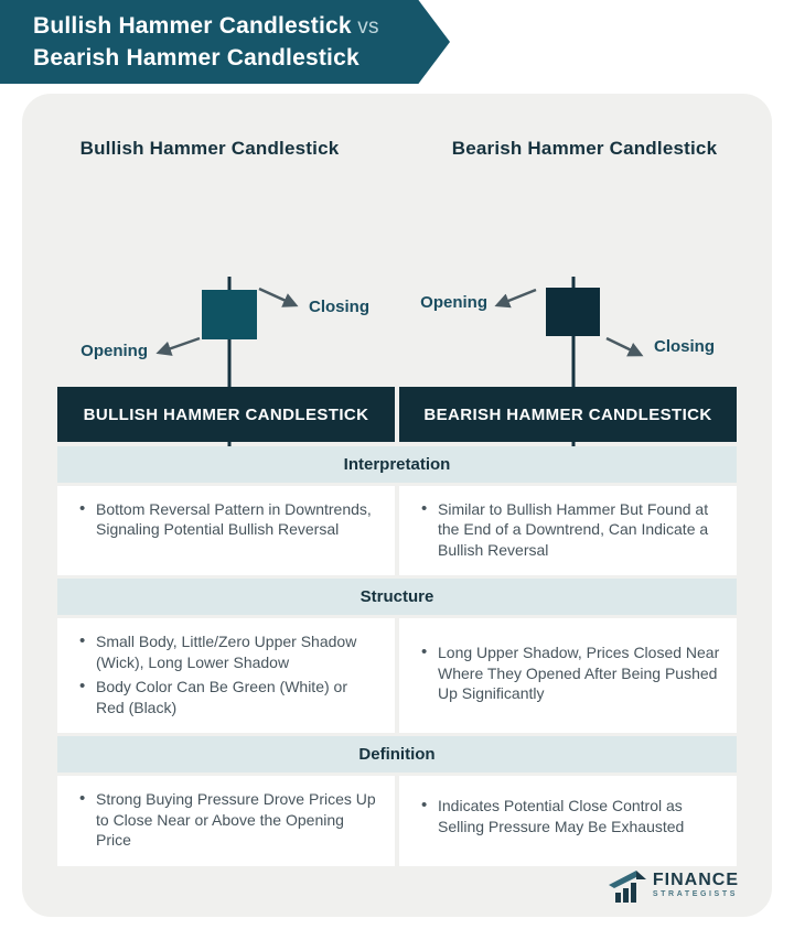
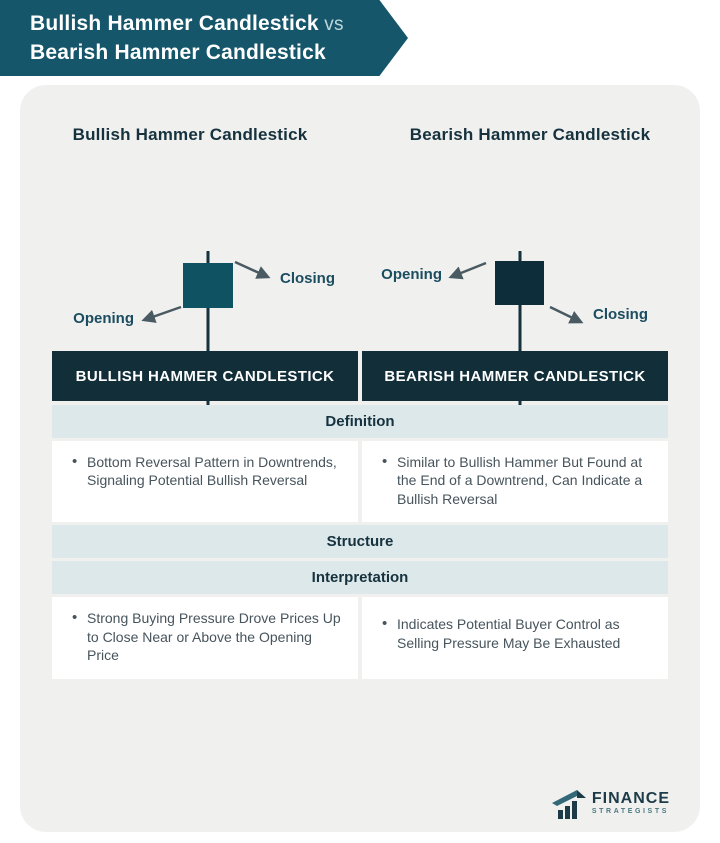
  Bullish Hammer Candlestick vs
  Bearish Hammer Candlestick
  Bullish Hammer Candlestick
  Bearish Hammer Candlestick
  Closing
  Opening
  Opening
  Closing
  BULLISH HAMMER CANDLESTICK
  BEARISH HAMMER CANDLESTICK
- Interpretation
+ Definition
  Bottom Reversal Pattern in Downtrends, Signaling Potential Bullish Reversal
  Similar to Bullish Hammer But Found at the End of a Downtrend, Can Indicate a Bullish Reversal
  Structure
- Small Body, Little/Zero Upper Shadow (Wick), Long Lower Shadow
- Body Color Can Be Green (White) or Red (Black)
- Long Upper Shadow, Prices Closed Near Where They Opened After Being Pushed Up Significantly
- Definition
+ Interpretation
  Strong Buying Pressure Drove Prices Up to Close Near or Above the Opening Price
- Indicates Potential Close Control as Selling Pressure May Be Exhausted
+ Indicates Potential Buyer Control as Selling Pressure May Be Exhausted
  FINANCE
